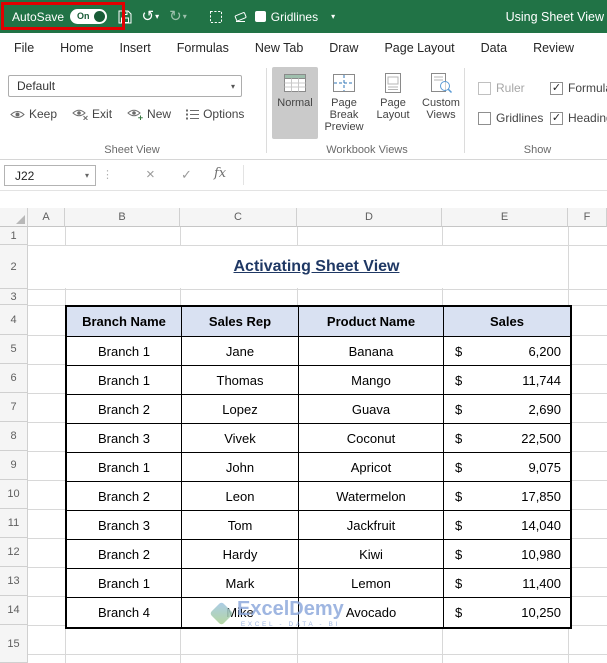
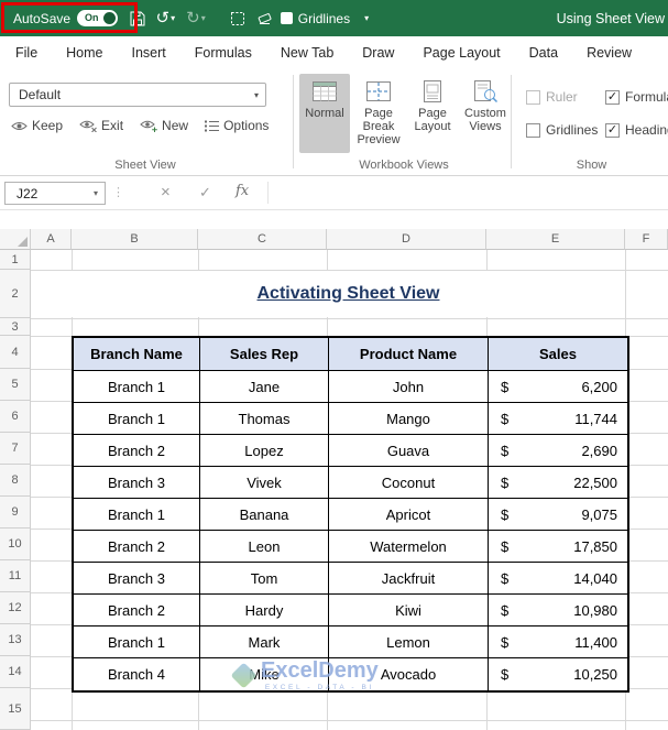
  AutoSave
  On
  ↺
  ▾
  ↻
  ▾
  Gridlines
  ▾
  Using Sheet View
  File
  Home
  Insert
  Formulas
  New Tab
  Draw
  Page Layout
  Data
  Review
  Default
  ▾
  Keep
  Exit
  New
  Options
  Sheet View
  Normal
  Page Break Preview
  Page Layout
  Custom Views
  Workbook Views
  Ruler
  ✓
  Gridlines
  ✓
  Headin
  Show
  J22
  ▾
  ⋮
  ×
  ✓
  fx
  A
  B
  C
  D
  E
  F
  1
  2
  3
  4
  5
  6
  7
  8
  9
  10
  11
  12
  13
  14
  15
  Activating Sheet View
  Branch Name
  Sales Rep
  Product Name
  Sales
  Branch 1
  Jane
- Banana
+ John
  $
  6,200
  Branch 1
  Thomas
  Mango
  $
  11,744
  Branch 2
  Lopez
  Guava
  $
  2,690
  Branch 3
  Vivek
  Coconut
  $
  22,500
  Branch 1
- John
+ Banana
  Apricot
  $
  9,075
  Branch 2
  Leon
  Watermelon
  $
  17,850
  Branch 3
  Tom
  Jackfruit
  $
  14,040
  Branch 2
  Hardy
  Kiwi
  $
  10,980
  Branch 1
  Mark
  Lemon
  $
  11,400
  Branch 4
  Mike
  Avocado
  $
  10,250
  ExcelDemy
